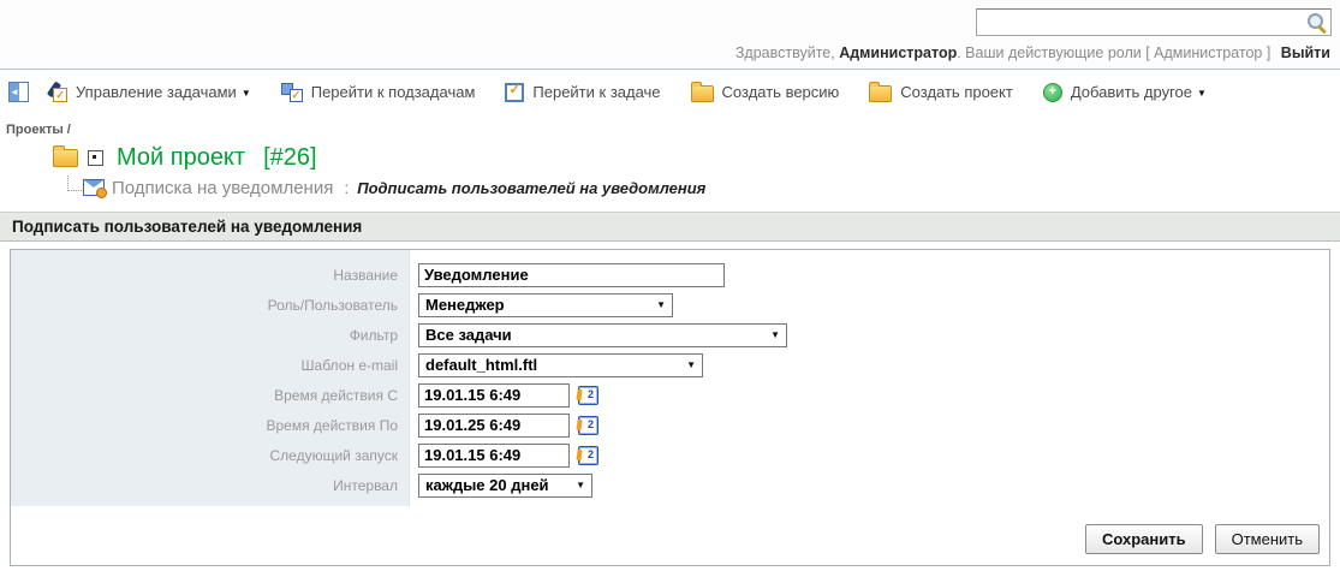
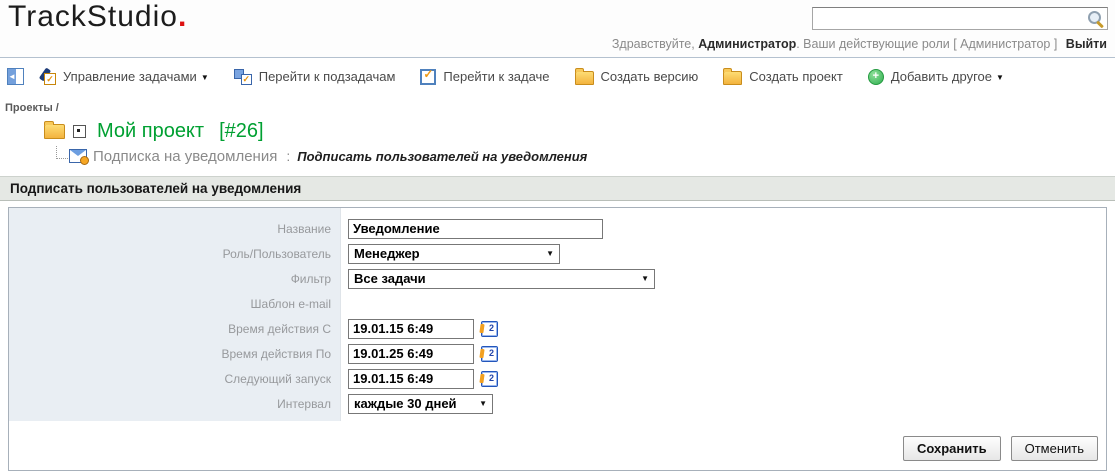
+ TrackStudio.
  Здравствуйте, Администратор. Ваши действующие роли [ Администратор ] Выйти
  Управление задачами
  Перейти к подзадачам
  Перейти к задаче
  Создать версию
  Создать проект
  Добавить другое
  Проекты /
  Мой проект
  [#26]
  Подписка на уведомления
  :
  Подписать пользователей на уведомления
  Подписать пользователей на уведомления
  Название
  Уведомление
  Роль/Пользователь
  Менеджер
  Фильтр
  Все задачи
  Шаблон e-mail
- default_html.ftl
  Время действия С
  19.01.15 6:49
  2
  Время действия По
  19.01.25 6:49
  2
  Следующий запуск
  19.01.15 6:49
  2
  Интервал
- каждые 20 дней
+ каждые 30 дней
  Сохранить
  Отменить
